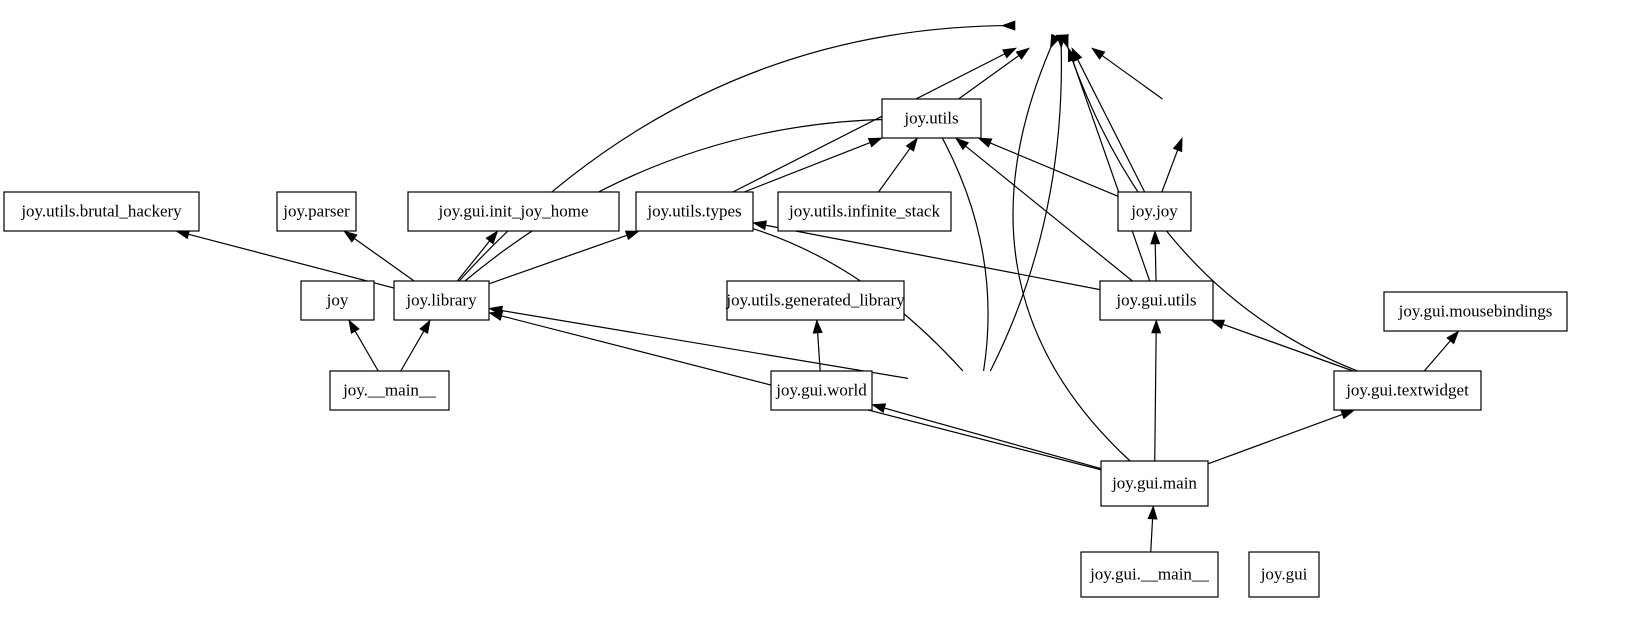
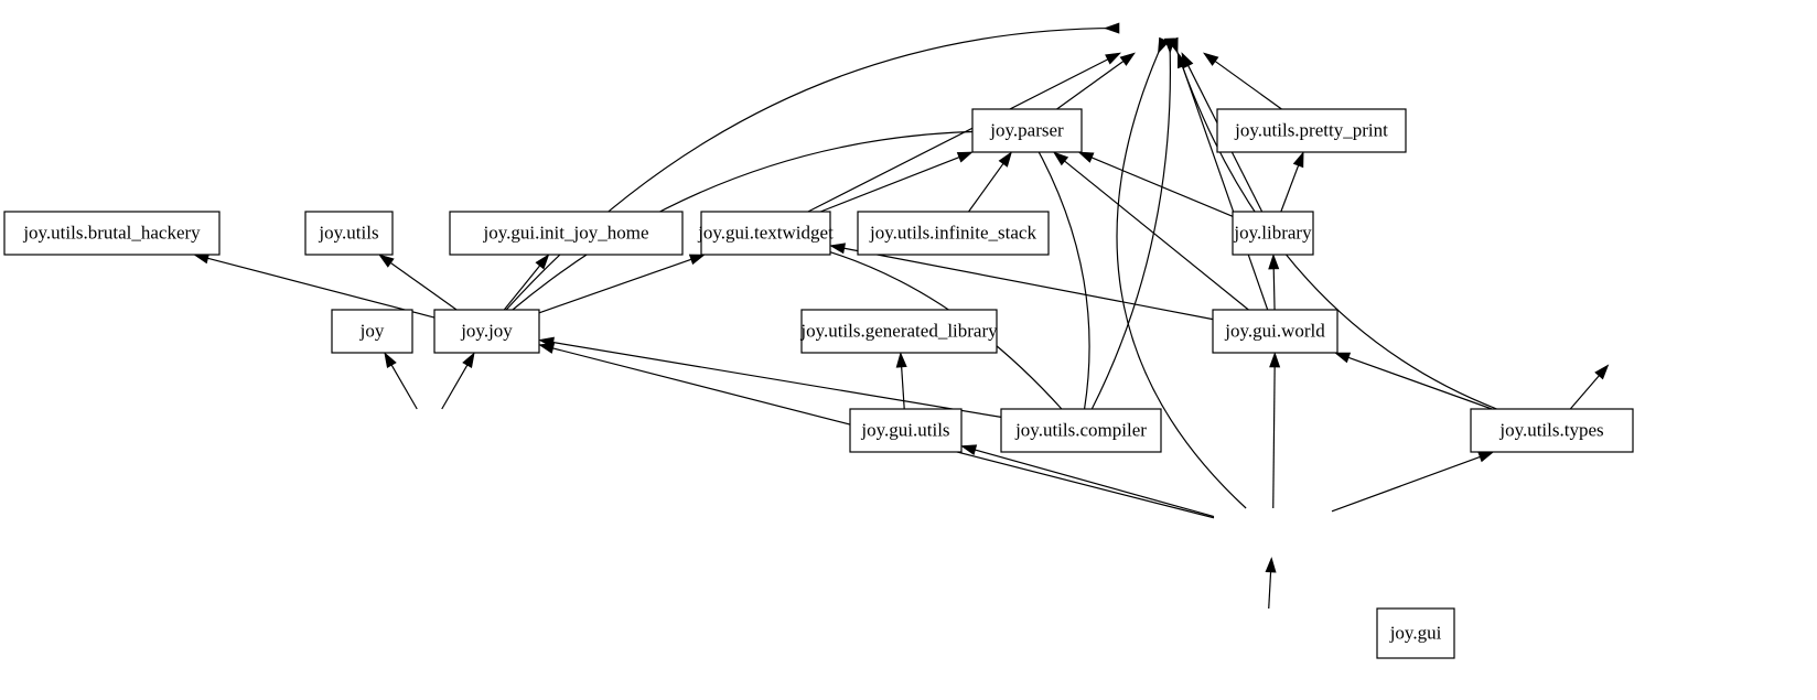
- joy.utils
+ joy.parser
+ joy.utils.pretty_print
  joy.utils.brutal_hackery
- joy.parser
+ joy.utils
  joy.gui.init_joy_home
- joy.utils.types
+ joy.gui.textwidget
  joy.utils.infinite_stack
- joy.joy
+ joy.library
  joy
- joy.library
+ joy.joy
  joy.utils.generated_library
- joy.gui.utils
+ joy.gui.world
- joy.gui.mousebindings
- joy.__main__
- joy.gui.world
+ joy.gui.utils
+ joy.utils.compiler
- joy.gui.textwidget
+ joy.utils.types
- joy.gui.main
- joy.gui.__main__
  joy.gui
